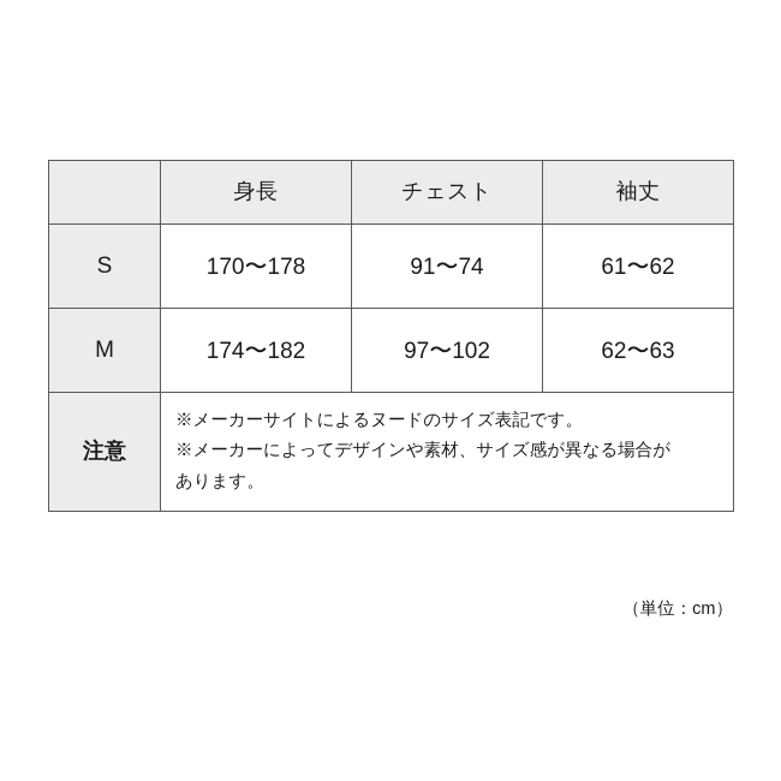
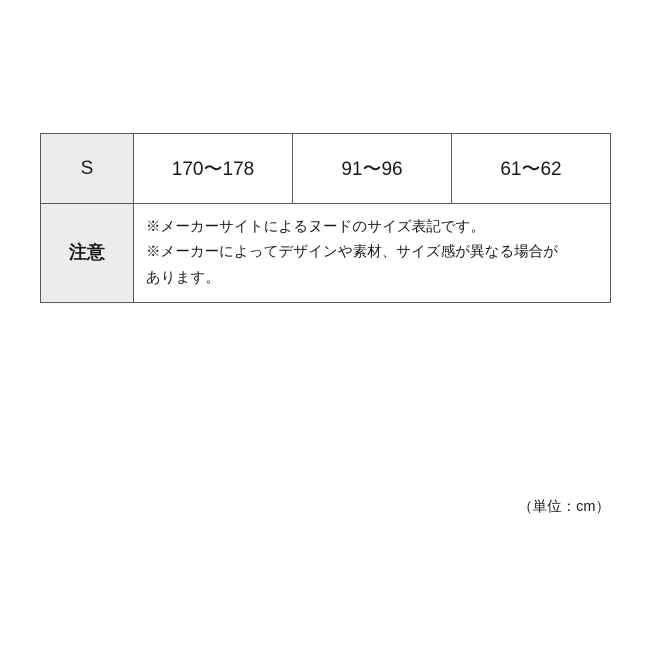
- 	身長	チェスト	袖丈
- S	170〜178	91〜74	61〜62
+ S	170〜178	91〜96	61〜62
- M	174〜182	97〜102	62〜63
  注意	※メーカーサイトによるヌードのサイズ表記です。 ※メーカーによってデザインや素材、サイズ感が異なる場合が あります。
  （単位：cm）
